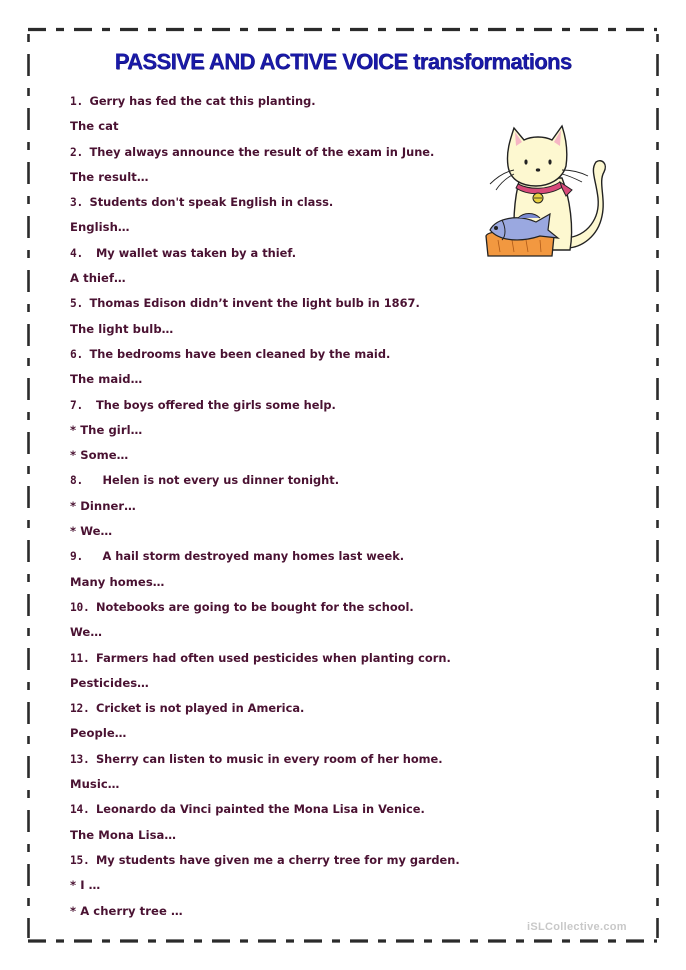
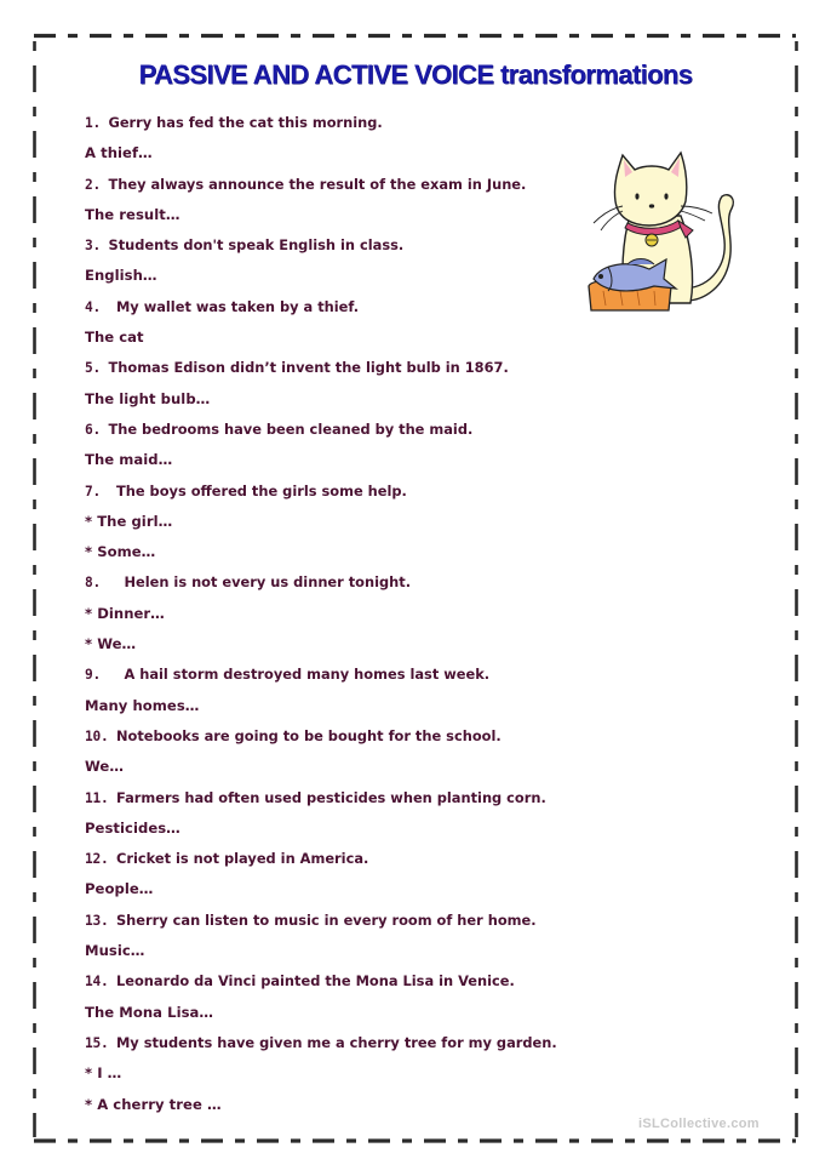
  PASSIVE AND ACTIVE VOICE transformations
- 1. Gerry has fed the cat this planting.
+ 1. Gerry has fed the cat this morning.
- The cat
+ A thief…
  2. They always announce the result of the exam in June.
  The result…
  3. Students don't speak English in class.
  English…
  4. My wallet was taken by a thief.
- A thief…
+ The cat
  5. Thomas Edison didn’t invent the light bulb in 1867.
  The light bulb…
  6. The bedrooms have been cleaned by the maid.
  The maid…
  7. The boys offered the girls some help.
  * The girl…
  * Some…
  8. Helen is not every us dinner tonight.
  * Dinner…
  * We…
  9. A hail storm destroyed many homes last week.
  Many homes…
  10. Notebooks are going to be bought for the school.
  We…
  11. Farmers had often used pesticides when planting corn.
  Pesticides…
  12. Cricket is not played in America.
  People…
  13. Sherry can listen to music in every room of her home.
  Music…
  14. Leonardo da Vinci painted the Mona Lisa in Venice.
  The Mona Lisa…
  15. My students have given me a cherry tree for my garden.
  * I …
  * A cherry tree …
  iSLCollective.com
